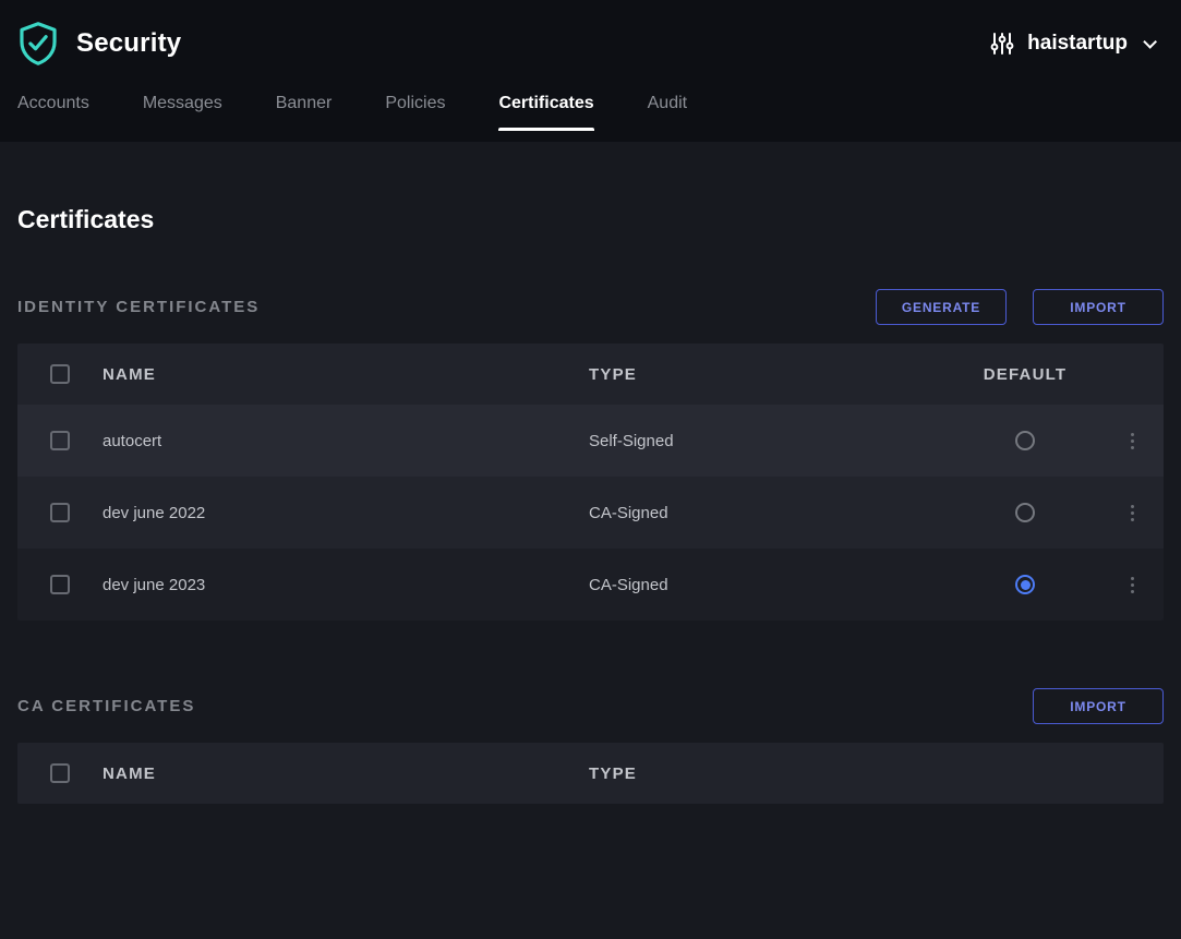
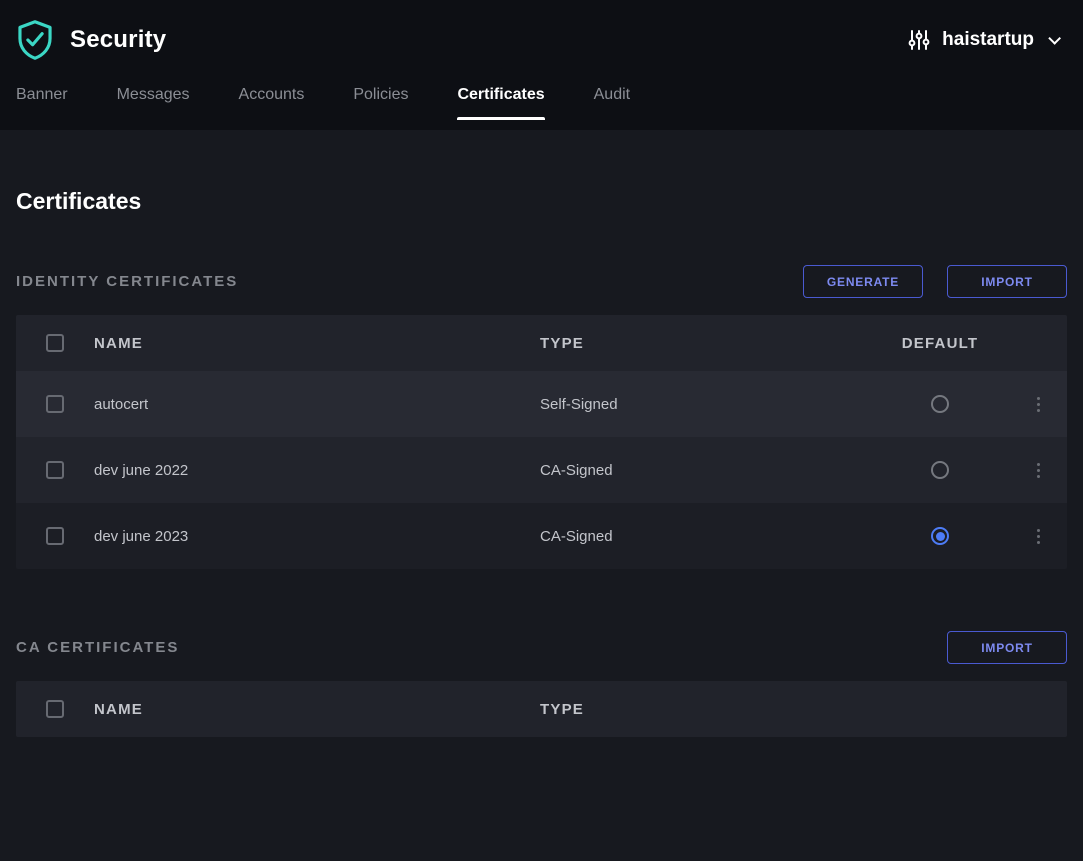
  Security
  haistartup
- Accounts
+ Banner
  Messages
- Banner
+ Accounts
  Policies
  Certificates
  Audit
  Certificates
  IDENTITY CERTIFICATES
  GENERATE
  IMPORT
  NAME
  TYPE
  DEFAULT
  autocert
  Self-Signed
  dev june 2022
  CA-Signed
  dev june 2023
  CA-Signed
  CA CERTIFICATES
  IMPORT
  NAME
  TYPE
